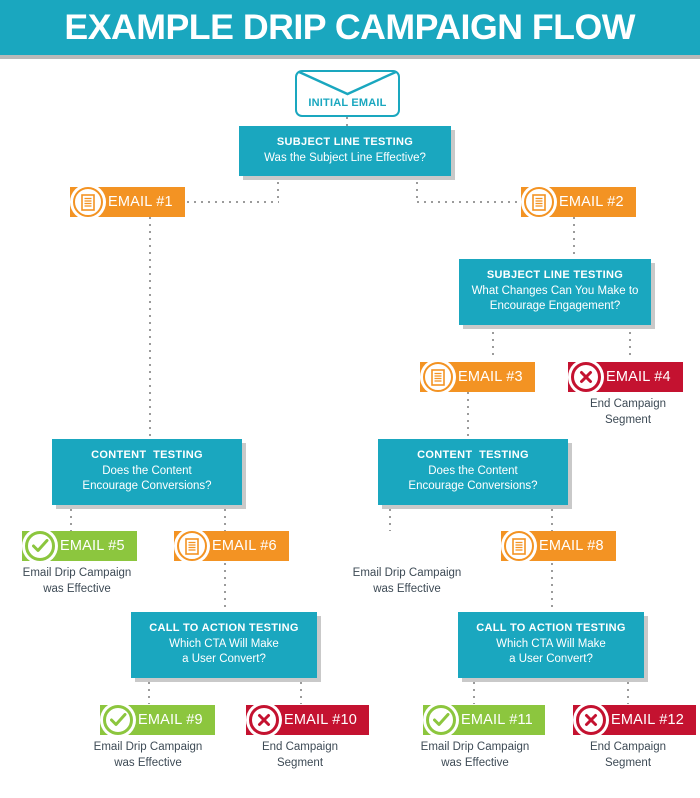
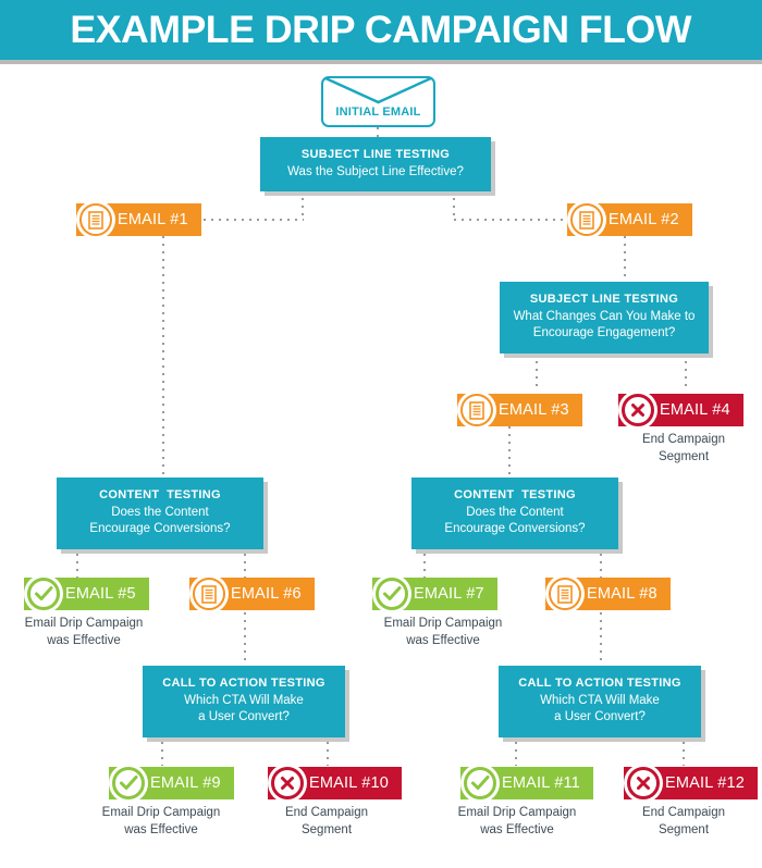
  EXAMPLE DRIP CAMPAIGN FLOW
  INITIAL EMAIL
  SUBJECT LINE TESTING
  Was the Subject Line Effective?
  SUBJECT LINE TESTING
  What Changes Can You Make to
  Encourage Engagement?
  CONTENT TESTING
  Does the Content
  Encourage Conversions?
  CONTENT TESTING
  Does the Content
  Encourage Conversions?
  CALL TO ACTION TESTING
  Which CTA Will Make
  a User Convert?
  CALL TO ACTION TESTING
  Which CTA Will Make
  a User Convert?
  EMAIL #1
  EMAIL #2
  EMAIL #3
  EMAIL #4
  End Campaign
  Segment
  EMAIL #5
  Email Drip Campaign
  was Effective
  EMAIL #6
+ EMAIL #7
  Email Drip Campaign
  was Effective
  EMAIL #8
  EMAIL #9
  Email Drip Campaign
  was Effective
  EMAIL #10
  End Campaign
  Segment
  EMAIL #11
  Email Drip Campaign
  was Effective
  EMAIL #12
  End Campaign
  Segment
